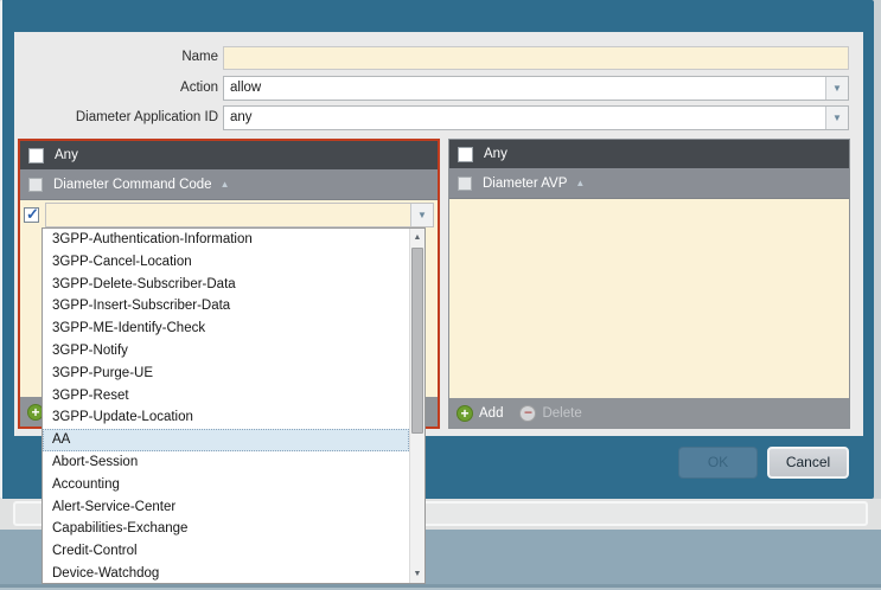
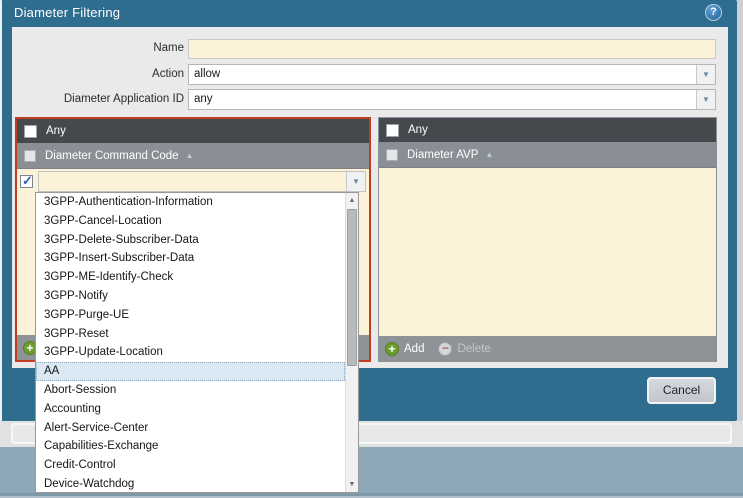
+ Diameter Filtering
+ ?
  Name
  Action
  allow
  ▼
  Diameter Application ID
  any
  ▼
  Any
  Diameter Command Code
  ▲
  ✓
  ▼
  +
  Any
  Diameter AVP
  ▲
  +
  Add
  −
  Delete
- OK
  Cancel
  3GPP-Authentication-Information
  3GPP-Cancel-Location
  3GPP-Delete-Subscriber-Data
  3GPP-Insert-Subscriber-Data
  3GPP-ME-Identify-Check
  3GPP-Notify
  3GPP-Purge-UE
  3GPP-Reset
  3GPP-Update-Location
  AA
  Abort-Session
  Accounting
  Alert-Service-Center
  Capabilities-Exchange
  Credit-Control
  Device-Watchdog
